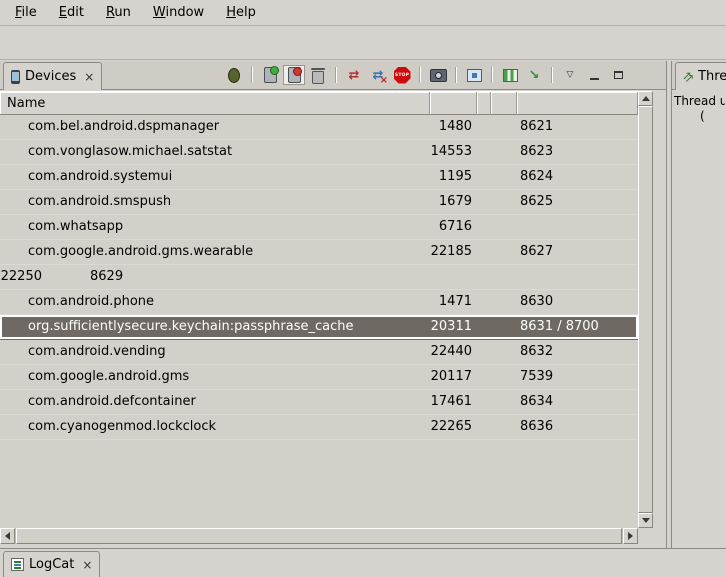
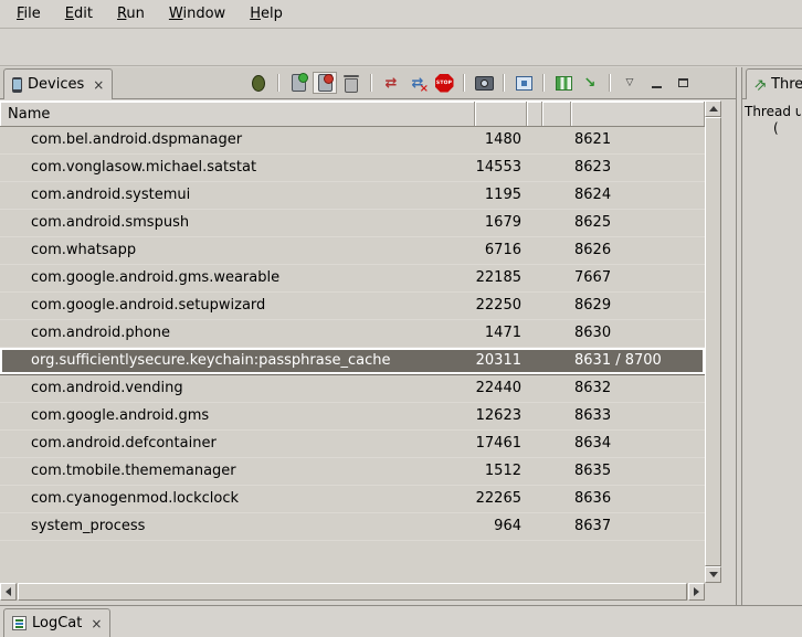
  File
  Edit
  Run
  Window
  Help
  Devices
  ×
  Name
  com.bel.android.dspmanager
  1480
  8621
  com.vonglasow.michael.satstat
  14553
  8623
  com.android.systemui
  1195
  8624
  com.android.smspush
  1679
  8625
  com.whatsapp
  6716
+ 8626
  com.google.android.gms.wearable
  22185
- 8627
+ 7667
+ com.google.android.setupwizard
  22250
  8629
  com.android.phone
  1471
  8630
  org.sufficientlysecure.keychain:passphrase_cache
  20311
  8631 / 8700
  com.android.vending
  22440
  8632
  com.google.android.gms
- 20117
+ 12623
- 7539
+ 8633
  com.android.defcontainer
  17461
  8634
+ com.tmobile.thememanager
+ 1512
+ 8635
  com.cyanogenmod.lockclock
  22265
  8636
+ system_process
+ 964
+ 8637
  Thread u
  (
  LogCat
  ×
